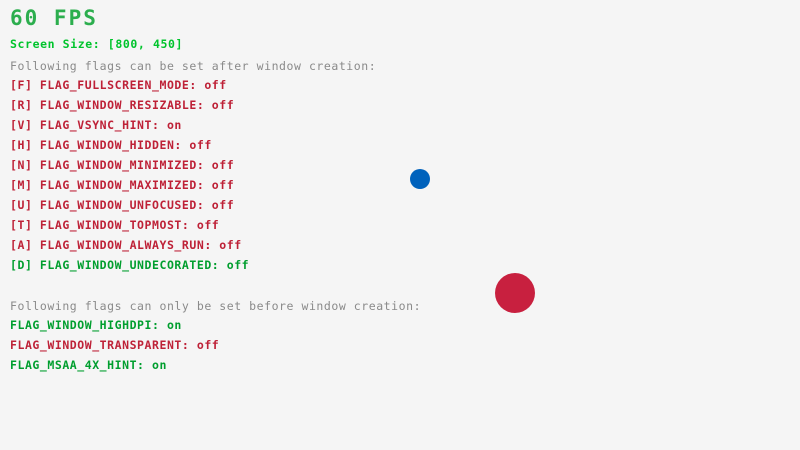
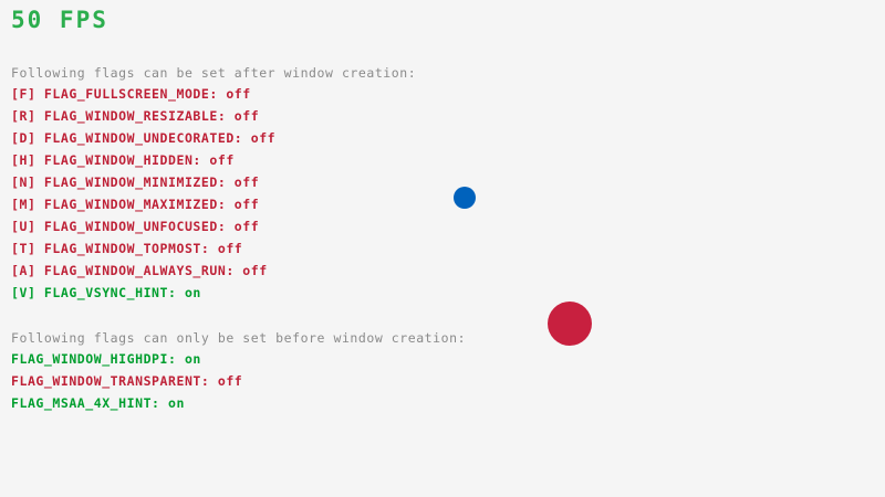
- 60 FPS
+ 50 FPS
- Screen Size: [800, 450]
  Following flags can be set after window creation:
  [F] FLAG_FULLSCREEN_MODE: off
  [R] FLAG_WINDOW_RESIZABLE: off
- [V] FLAG_VSYNC_HINT: on
+ [D] FLAG_WINDOW_UNDECORATED: off
  [H] FLAG_WINDOW_HIDDEN: off
  [N] FLAG_WINDOW_MINIMIZED: off
  [M] FLAG_WINDOW_MAXIMIZED: off
  [U] FLAG_WINDOW_UNFOCUSED: off
  [T] FLAG_WINDOW_TOPMOST: off
  [A] FLAG_WINDOW_ALWAYS_RUN: off
- [D] FLAG_WINDOW_UNDECORATED: off
+ [V] FLAG_VSYNC_HINT: on
  Following flags can only be set before window creation:
  FLAG_WINDOW_HIGHDPI: on
  FLAG_WINDOW_TRANSPARENT: off
  FLAG_MSAA_4X_HINT: on
